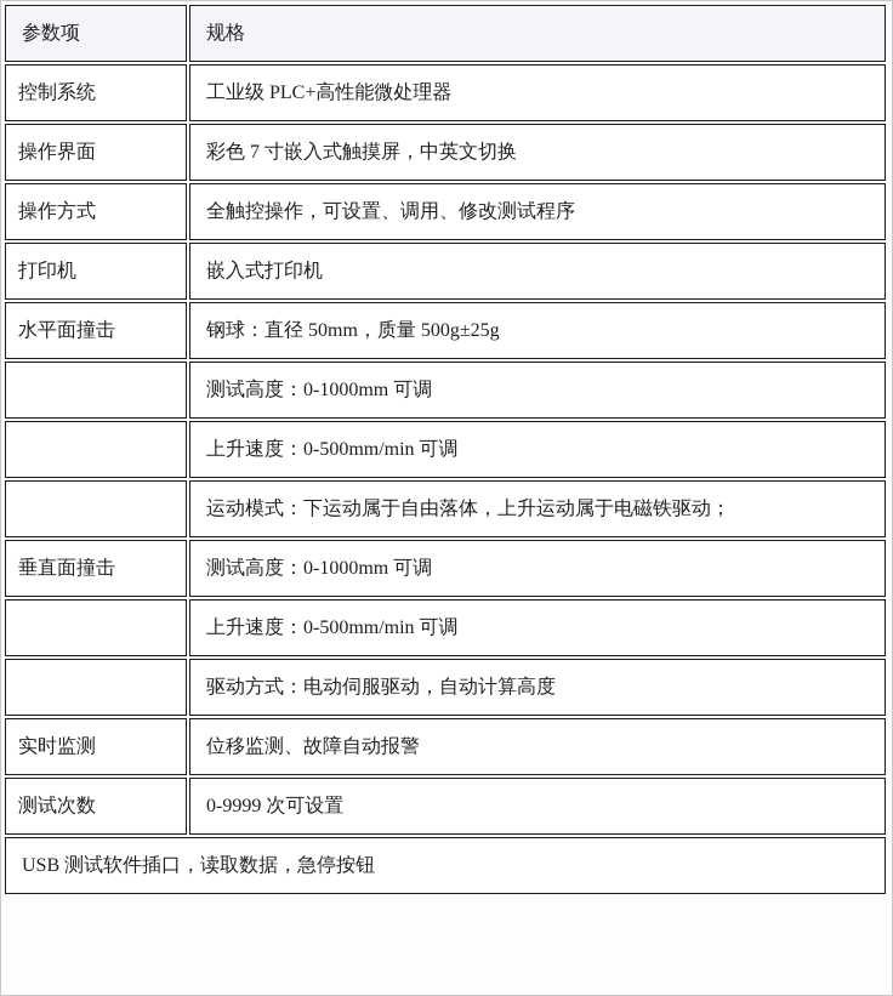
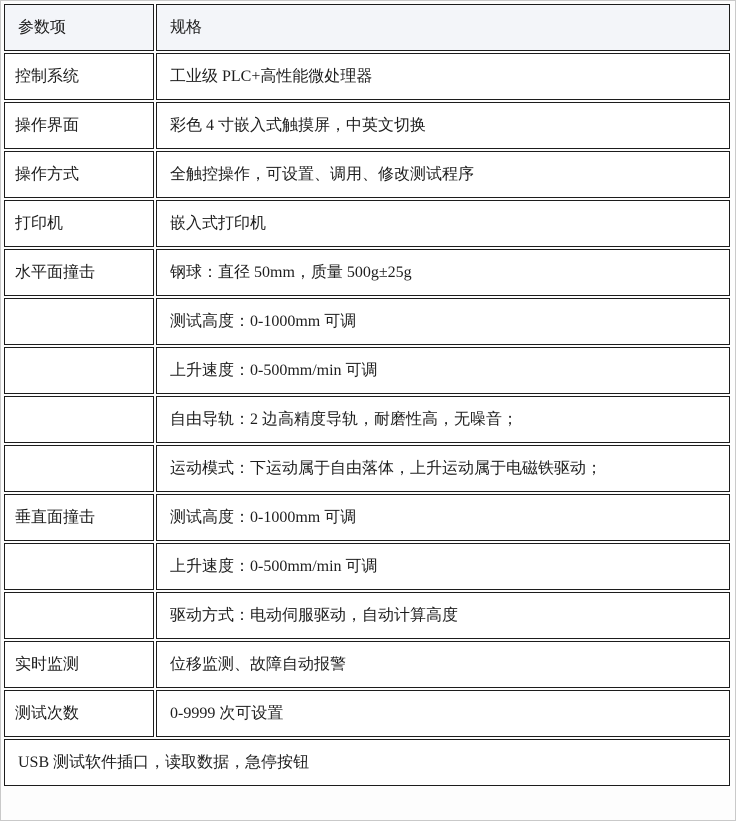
  参数项	规格
  控制系统	工业级 PLC+高性能微处理器
- 操作界面	彩色 7 寸嵌入式触摸屏，中英文切换
+ 操作界面	彩色 4 寸嵌入式触摸屏，中英文切换
  操作方式	全触控操作，可设置、调用、修改测试程序
  打印机	嵌入式打印机
  水平面撞击	钢球：直径 50mm，质量 500g±25g
  	测试高度：0-1000mm 可调
  	上升速度：0-500mm/min 可调
+ 	自由导轨：2 边高精度导轨，耐磨性高，无噪音；
  	运动模式：下运动属于自由落体，上升运动属于电磁铁驱动；
  垂直面撞击	测试高度：0-1000mm 可调
  	上升速度：0-500mm/min 可调
  	驱动方式：电动伺服驱动，自动计算高度
  实时监测	位移监测、故障自动报警
  测试次数	0-9999 次可设置
  USB 测试软件插口，读取数据，急停按钮
